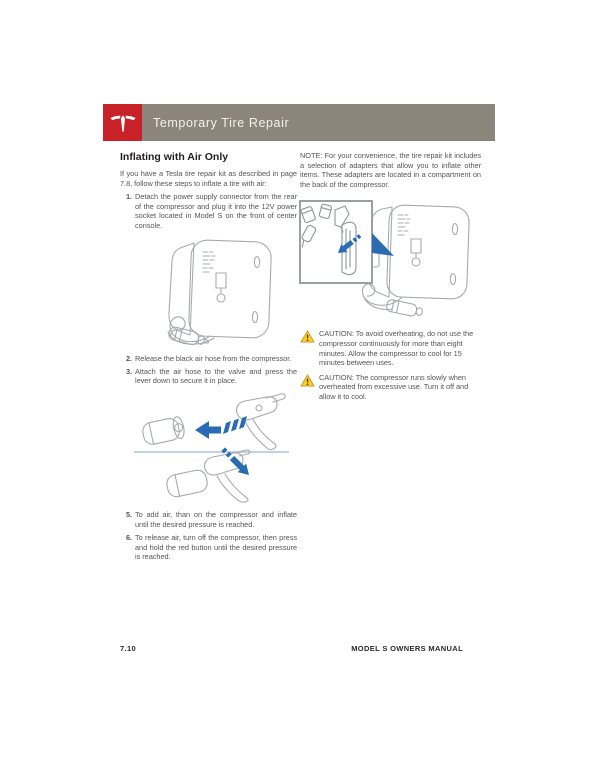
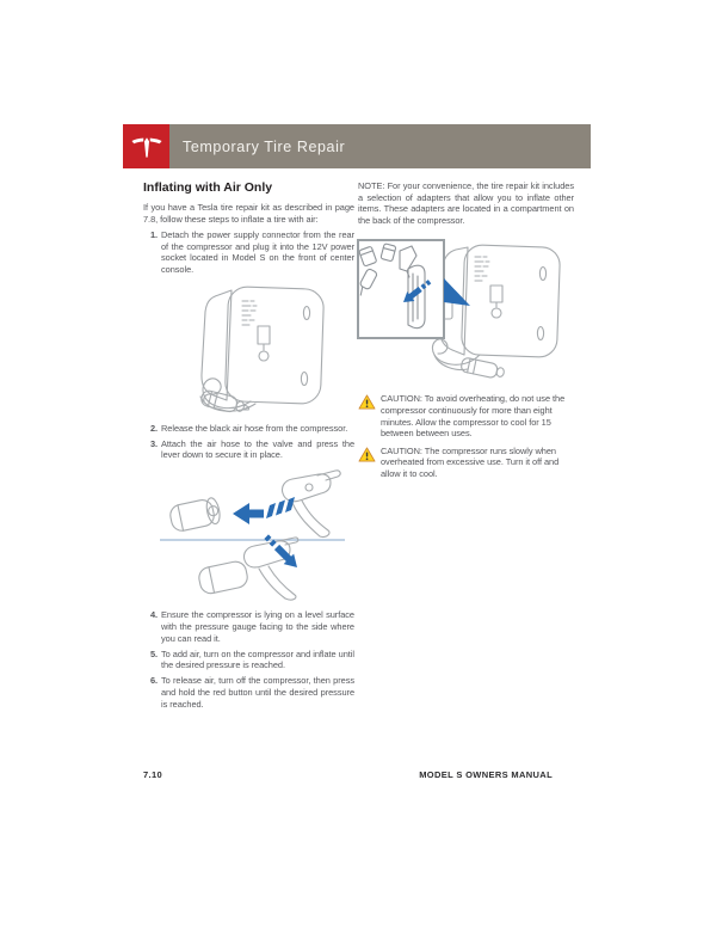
  Temporary Tire Repair
  Inflating with Air Only
  If you have a Tesla tire repair kit as described in page 7.8, follow these steps to inflate a tire with air:
  1.
  Detach the power supply connector from the rear of the compressor and plug it into the 12V power socket located in Model S on the front of center console.
  2.
  Release the black air hose from the compressor.
  3.
  Attach the air hose to the valve and press the lever down to secure it in place.
+ 4.
+ Ensure the compressor is lying on a level surface with the pressure gauge facing to the side where you can read it.
  5.
- To add air, than on the compressor and inflate until the desired pressure is reached.
+ To add air, turn on the compressor and inflate until the desired pressure is reached.
  6.
  To release air, turn off the compressor, then press and hold the red button until the desired pressure is reached.
  NOTE: For your convenience, the tire repair kit includes a selection of adapters that allow you to inflate other items. These adapters are located in a compartment on the back of the compressor.
- CAUTION: To avoid overheating, do not use the compressor continuously for more than eight minutes. Allow the compressor to cool for 15 minutes between uses.
+ CAUTION: To avoid overheating, do not use the compressor continuously for more than eight minutes. Allow the compressor to cool for 15 between between uses.
  CAUTION: The compressor runs slowly when overheated from excessive use. Turn it off and allow it to cool.
  7.10
  MODEL S OWNERS MANUAL
